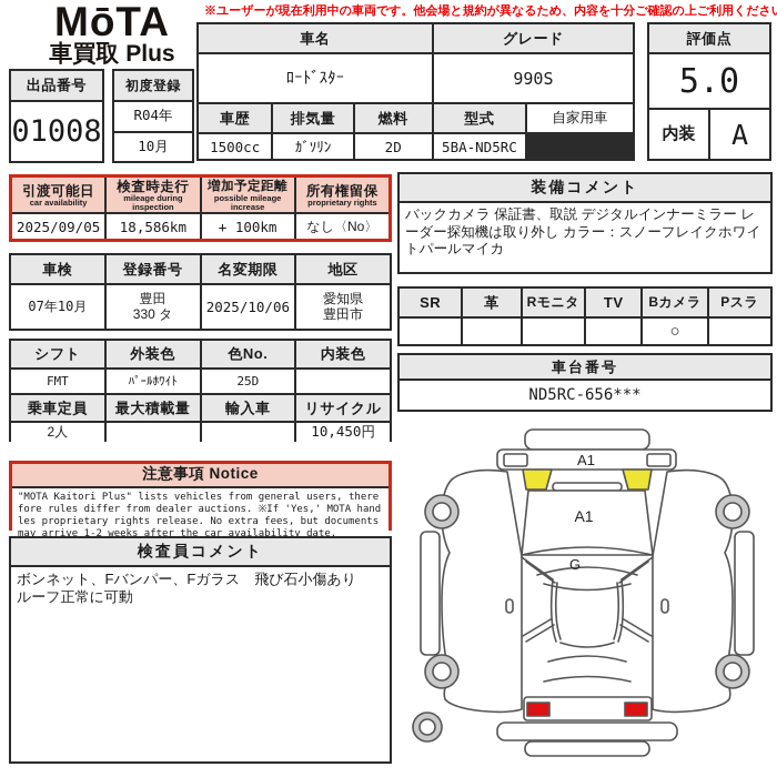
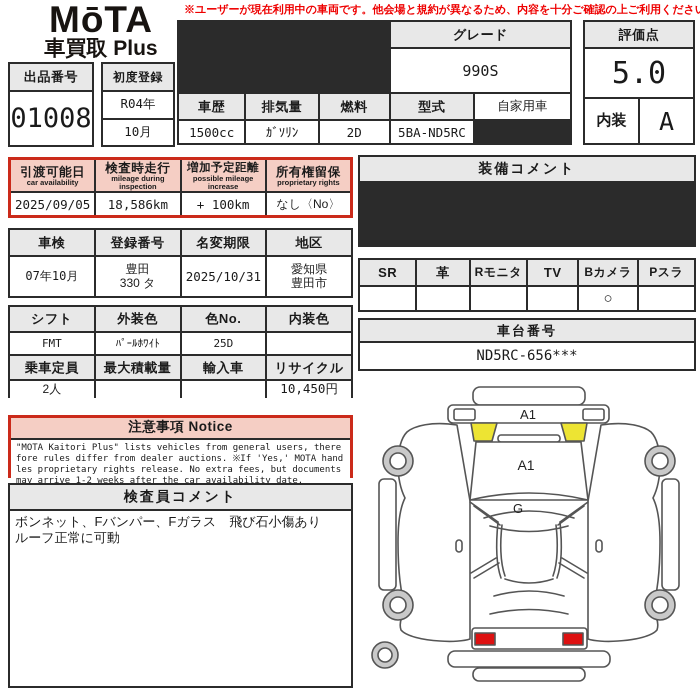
  MōTA
  車買取 Plus
  ※ユーザーが現在利用中の車両です。他会場と規約が異なるため、内容を十分ご確認の上ご利用くださ
  出品番号
  01008
  初度登録
  R04年
  10月
- 車名
  グレード
- ﾛｰﾄﾞｽﾀｰ
  990S
  車歴
  排気量
  燃料
  型式
  自家用車
  1500cc
  ｶﾞｿﾘﾝ
  2D
  5BA-ND5RC
  評価点
  5.0
  内装
  A
  引渡可能日
  car availability
  検査時走行
  mileage during inspection
  増加予定距離
  possible mileage increase
  所有権留保
  proprietary rights
  2025/09/05
  18,586km
  + 100km
  なし〈No〉
  車検
  登録番号
  名変期限
  地区
  07年10月
  豊田
  330 タ
- 2025/10/06
+ 2025/10/31
  愛知県
  豊田市
  シフト
  外装色
  色No.
  内装色
  FMT
  ﾊﾟｰﾙﾎﾜｲﾄ
  25D
  乗車定員
  最大積載量
  輸入車
  リサイクル
  2人
  10,450円
  注意事項 Notice
  "MOTA Kaitori Plus" lists vehicles from general users, therefore rules differ from dealer auctions. ※If 'Yes,' MOTA handles proprietary rights release. No extra fees, but documents may arrive 1-2 weeks after the car availability date.
  検査員コメント
  ボンネット、Fバンパー、Fガラス 飛び石小傷あり ルーフ正常に可動
  装備コメント
- バックカメラ 保証書、取説 デジタルインナーミラー レーダー探知機は取り外し カラー：スノーフレイクホワイトパールマイカ
  SR
  革
  Rモニタ
  TV
  Bカメラ
  Pスラ
  ○
  車台番号
  ND5RC-656***
  A1
  A1
  G
